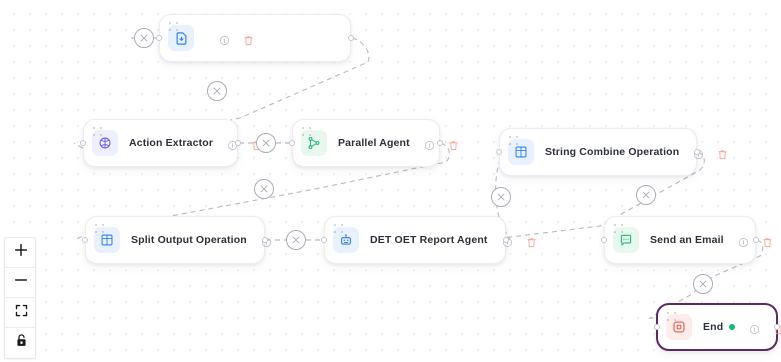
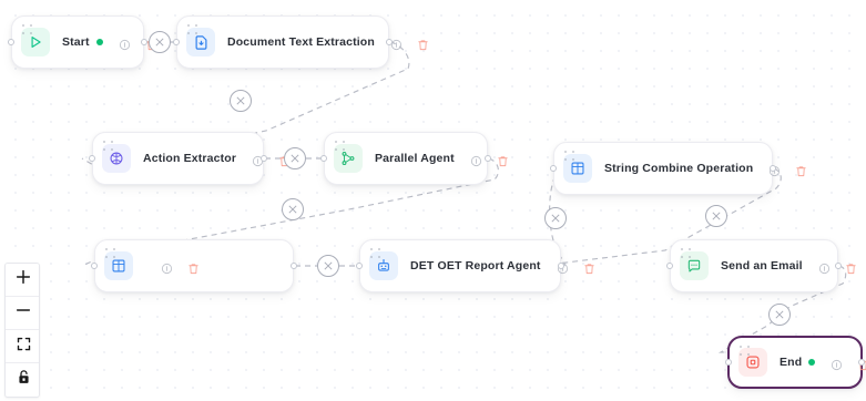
+ Start
+ Document Text Extraction
  Action Extractor
  Parallel Agent
  String Combine Operation
- Split Output Operation
  DET OET Report Agent
  Send an Email
  End
